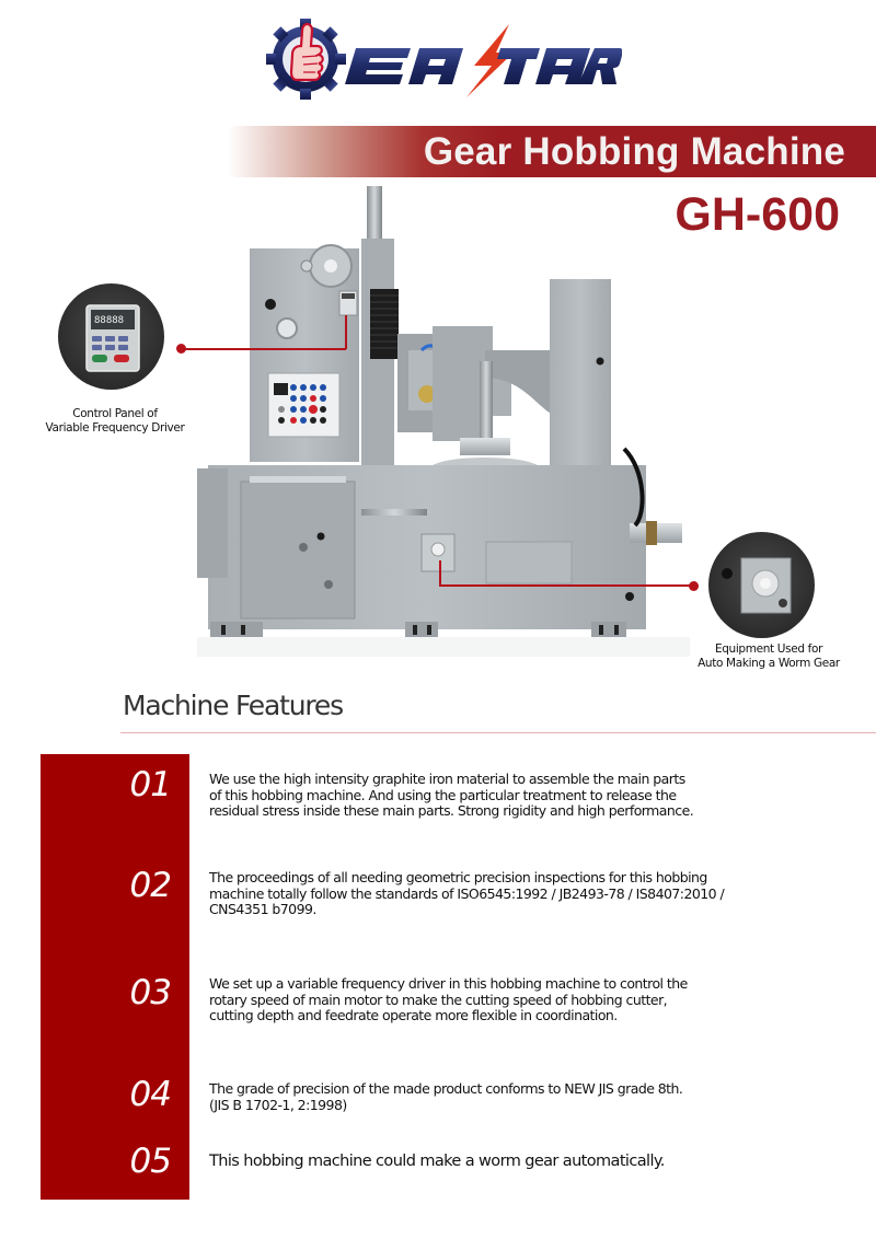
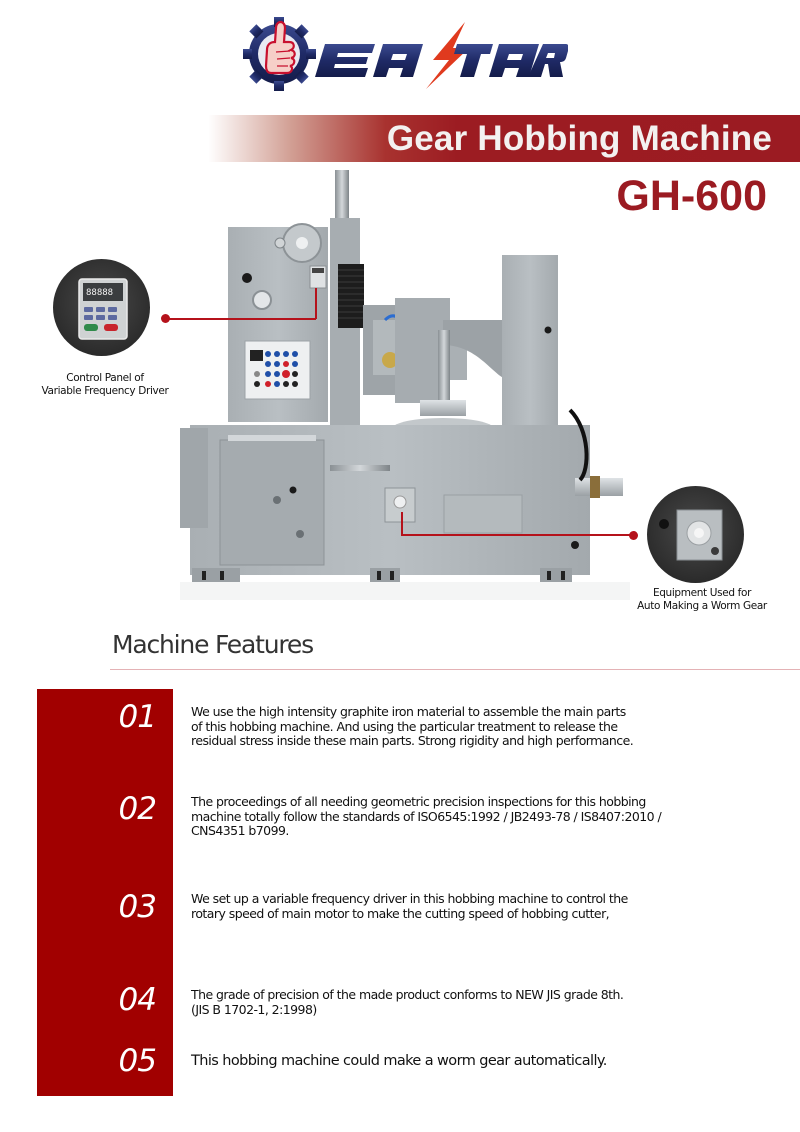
  Gear Hobbing Machine
  GH-600
  88888
  Control Panel of
  Variable Frequency Driver
  Equipment Used for
  Auto Making a Worm Gear
  Machine Features
  01
  We use the high intensity graphite iron material to assemble the main parts
  of this hobbing machine. And using the particular treatment to release the
  residual stress inside these main parts. Strong rigidity and high performance.
  02
  The proceedings of all needing geometric precision inspections for this hobbing
  machine totally follow the standards of ISO6545:1992 / JB2493-78 / IS8407:2010 /
  CNS4351 b7099.
  03
  We set up a variable frequency driver in this hobbing machine to control the
  rotary speed of main motor to make the cutting speed of hobbing cutter,
- cutting depth and feedrate operate more flexible in coordination.
  04
  The grade of precision of the made product conforms to NEW JIS grade 8th.
  (JIS B 1702-1, 2:1998)
  05
  This hobbing machine could make a worm gear automatically.
